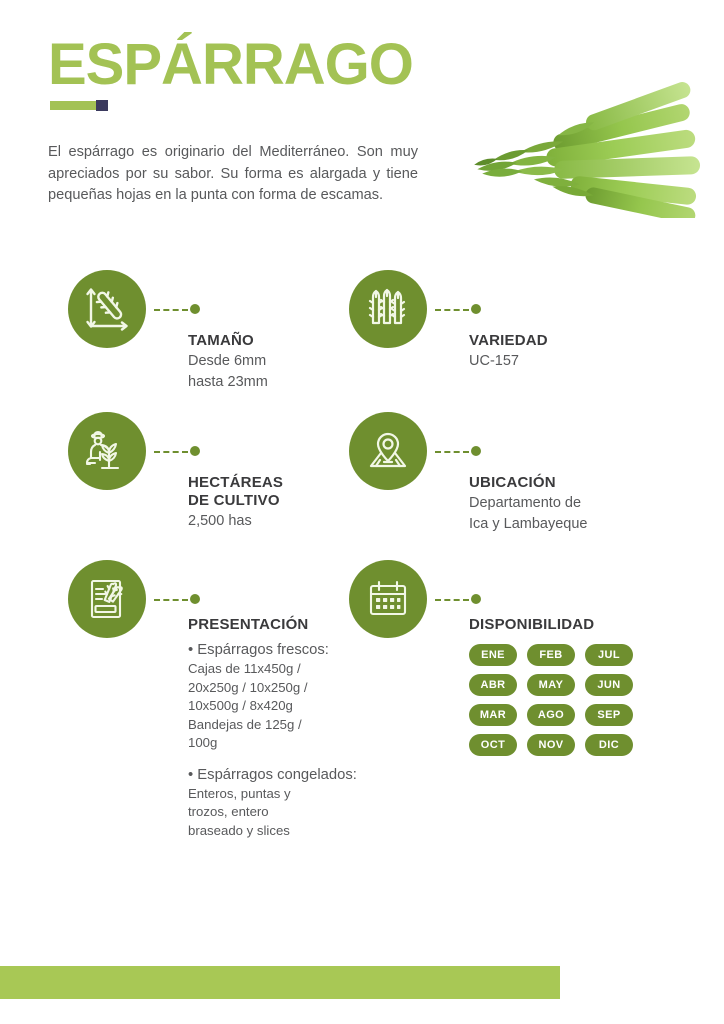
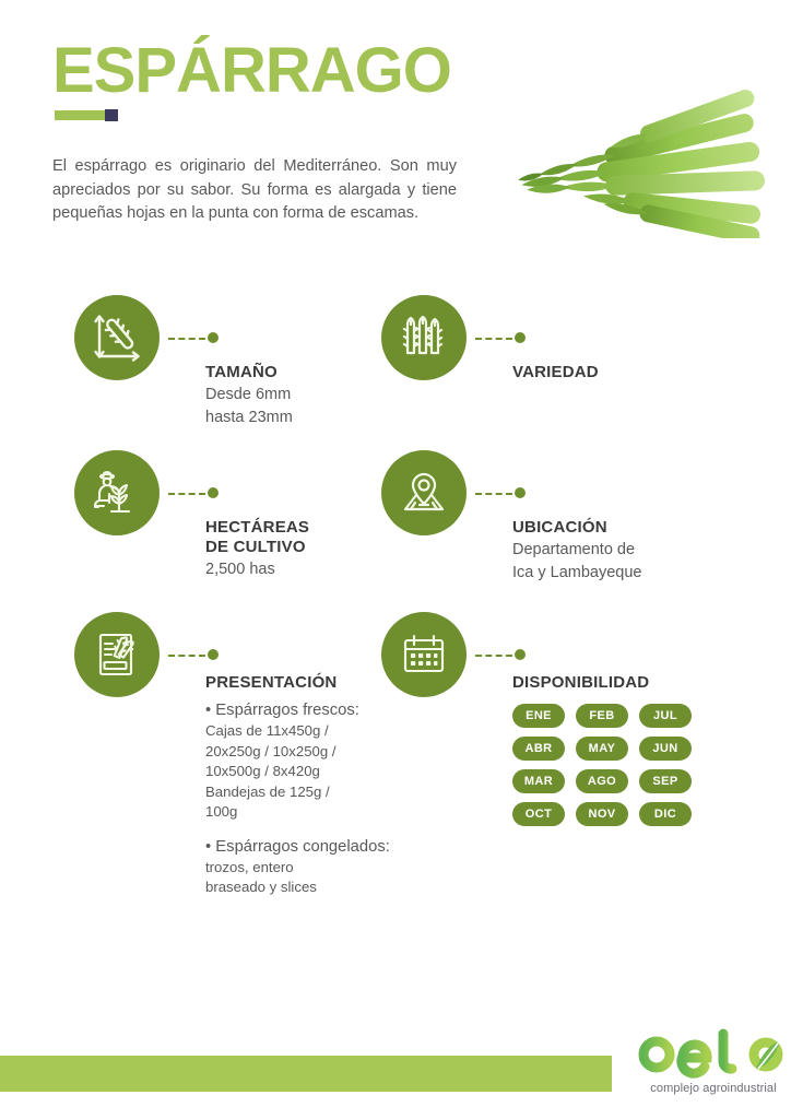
  ESPÁRRAGO
  El espárrago es originario del Mediterráneo. Son muy apreciados por su sabor. Su forma es alargada y tiene pequeñas hojas en la punta con forma de escamas.
  TAMAÑO
  Desde 6mm
  hasta 23mm
  VARIEDAD
- UC-157
  HECTÁREAS
  DE CULTIVO
  2,500 has
  UBICACIÓN
  Departamento de
  Ica y Lambayeque
  PRESENTACIÓN
  Espárragos frescos:
  Cajas de 11x450g /
  20x250g / 10x250g /
  10x500g / 8x420g
  Bandejas de 125g /
  100g
  Espárragos congelados:
- Enteros, puntas y
  trozos, entero
  braseado y slices
  DISPONIBILIDAD
  ENE
  FEB
  JUL
  ABR
  MAY
  JUN
  MAR
  AGO
  SEP
  OCT
  NOV
  DIC
+ complejo agroindustrial
